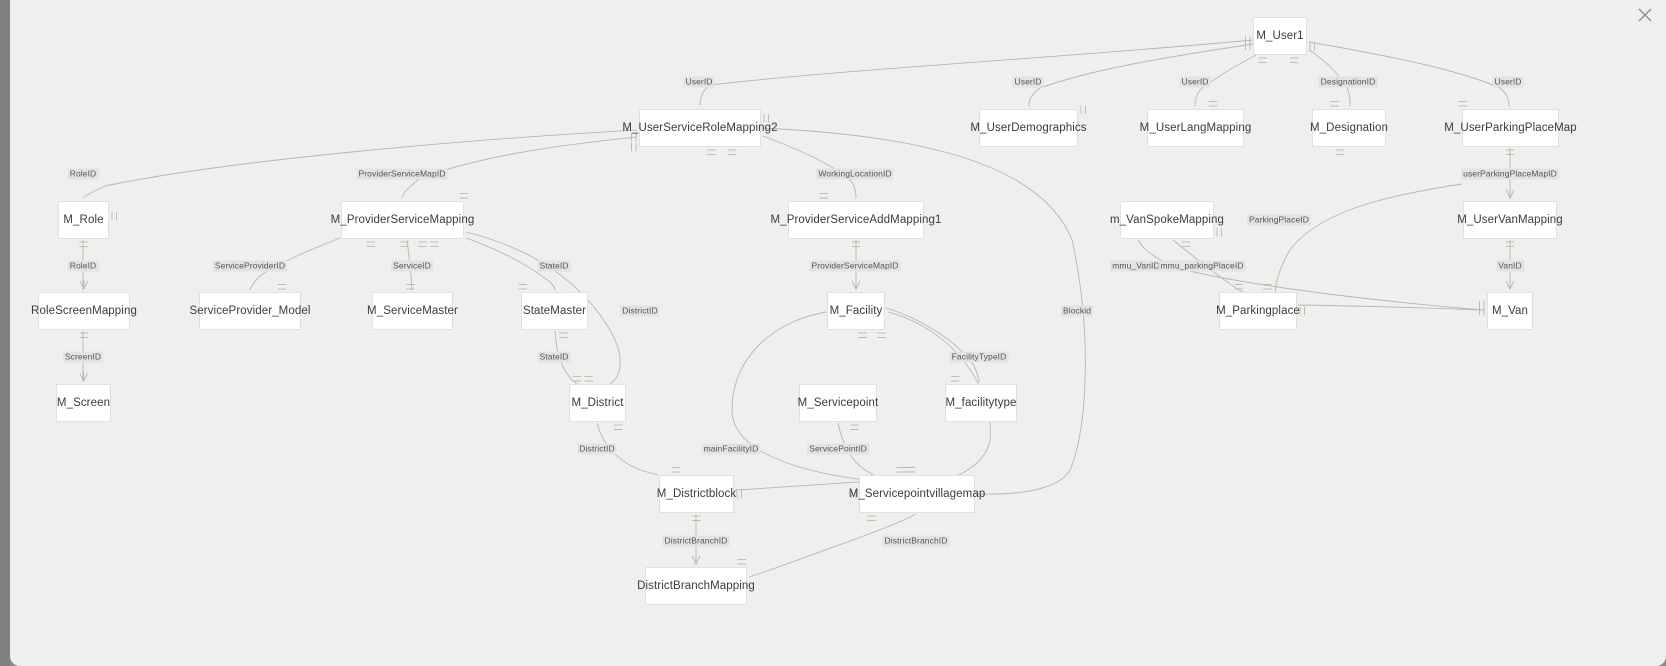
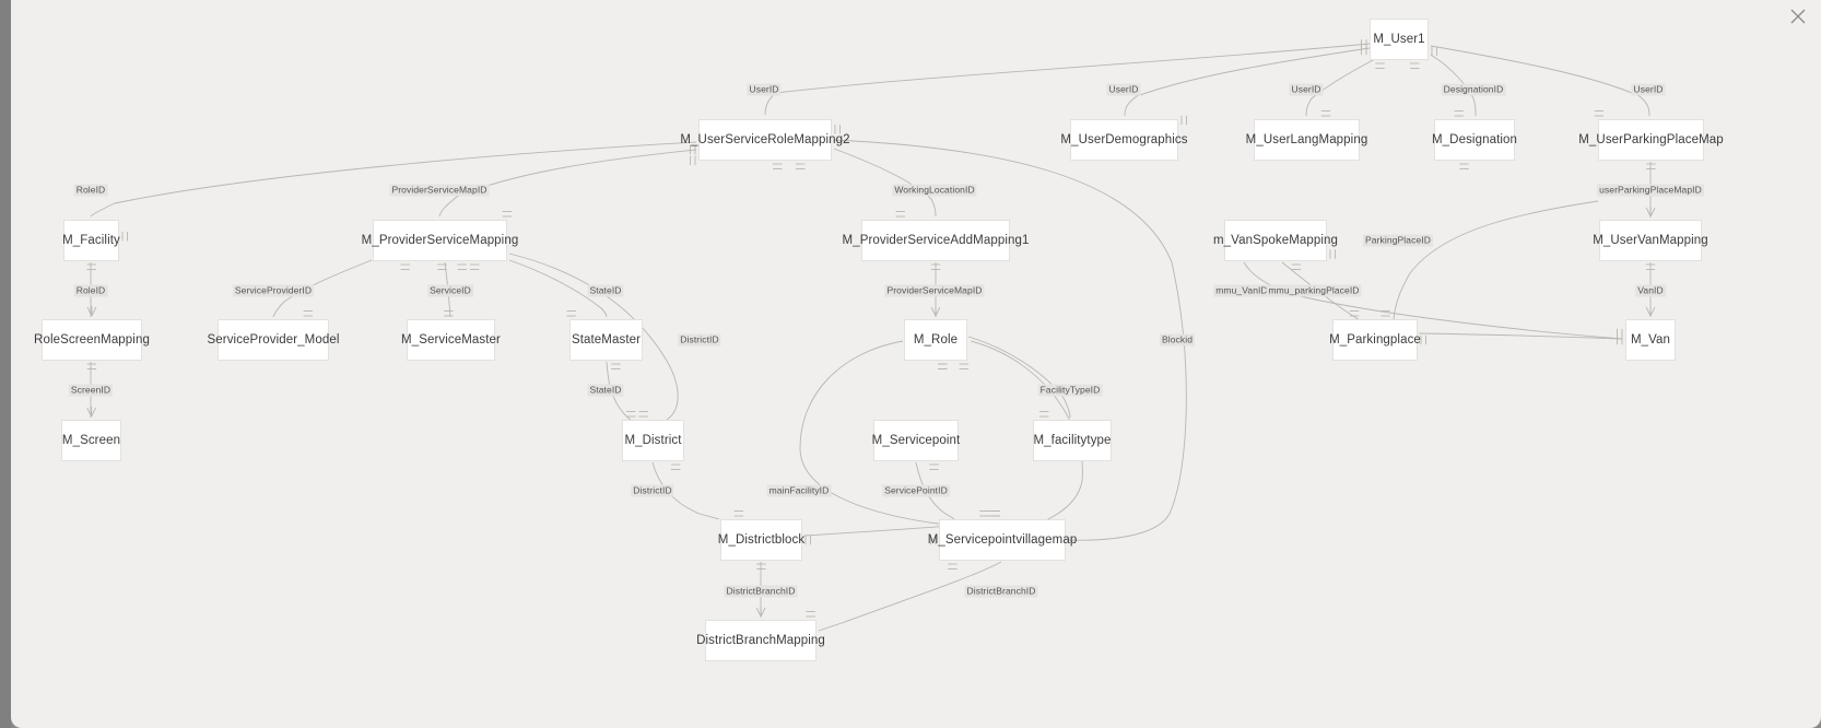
  M_User1
  M_UserServiceRoleMapping2
  M_UserDemographics
  M_UserLangMapping
  M_Designation
  M_UserParkingPlaceMap
- M_Role
+ M_Facility
  M_ProviderServiceMapping
  M_ProviderServiceAddMapping1
  m_VanSpokeMapping
  M_UserVanMapping
  RoleScreenMapping
  ServiceProvider_Model
  M_ServiceMaster
  StateMaster
- M_Facility
+ M_Role
  M_Parkingplace
  M_Van
  M_Screen
  M_District
  M_Servicepoint
  M_facilitytype
  M_Districtblock
  M_Servicepointvillagemap
  DistrictBranchMapping
  UserID
  UserID
  UserID
  DesignationID
  UserID
  RoleID
  ProviderServiceMapID
  WorkingLocationID
  userParkingPlaceMapID
  ParkingPlaceID
  RoleID
  ServiceProviderID
  ServiceID
  StateID
  ProviderServiceMapID
  mmu_VanID
  mmu_parkingPlaceID
  VanID
  DistrictID
  Blockid
  ScreenID
  StateID
  FacilityTypeID
  DistrictID
  mainFacilityID
  ServicePointID
  DistrictBranchID
  DistrictBranchID
